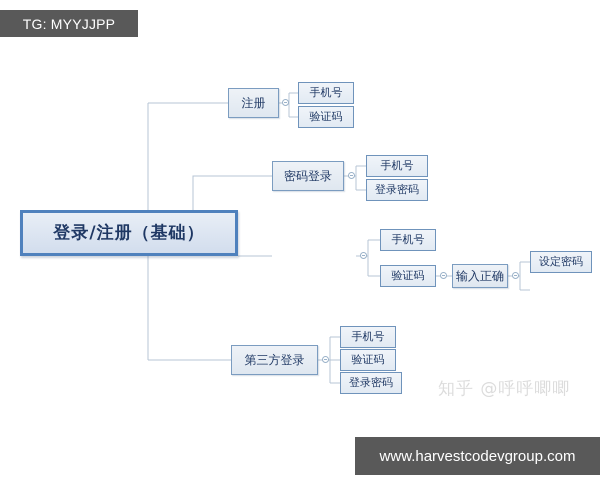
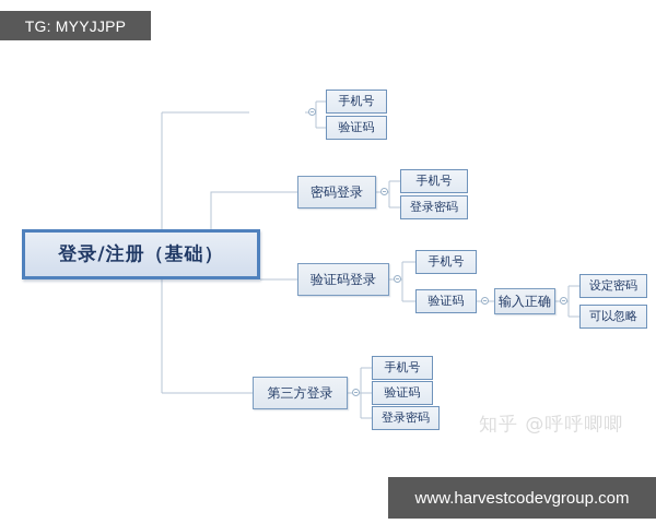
  TG: MYYJJPP
  知乎 @呼呼唧唧
  登录/注册（基础）
- 注册
  手机号
  验证码
  密码登录
  手机号
  登录密码
+ 验证码登录
  手机号
  验证码
  输入正确
  设定密码
+ 可以忽略
  第三方登录
  手机号
  验证码
  登录密码
  www.harvestcodevgroup.com
